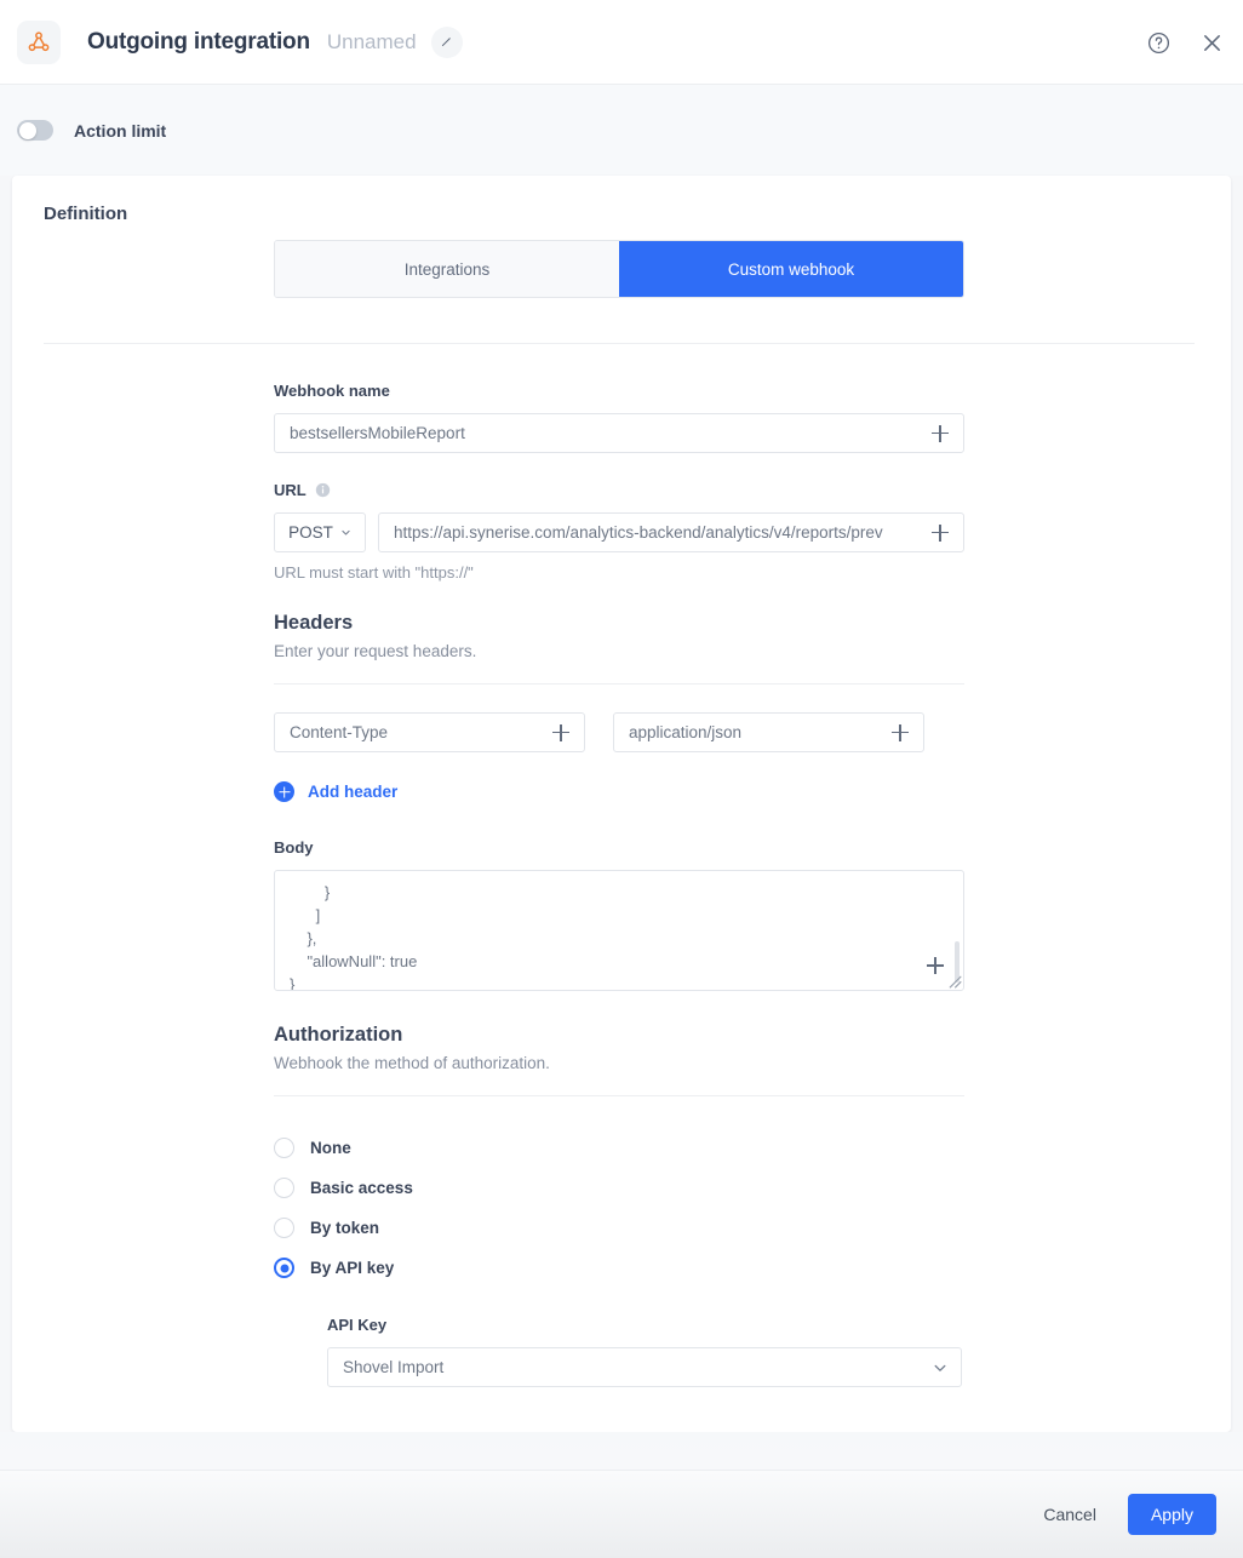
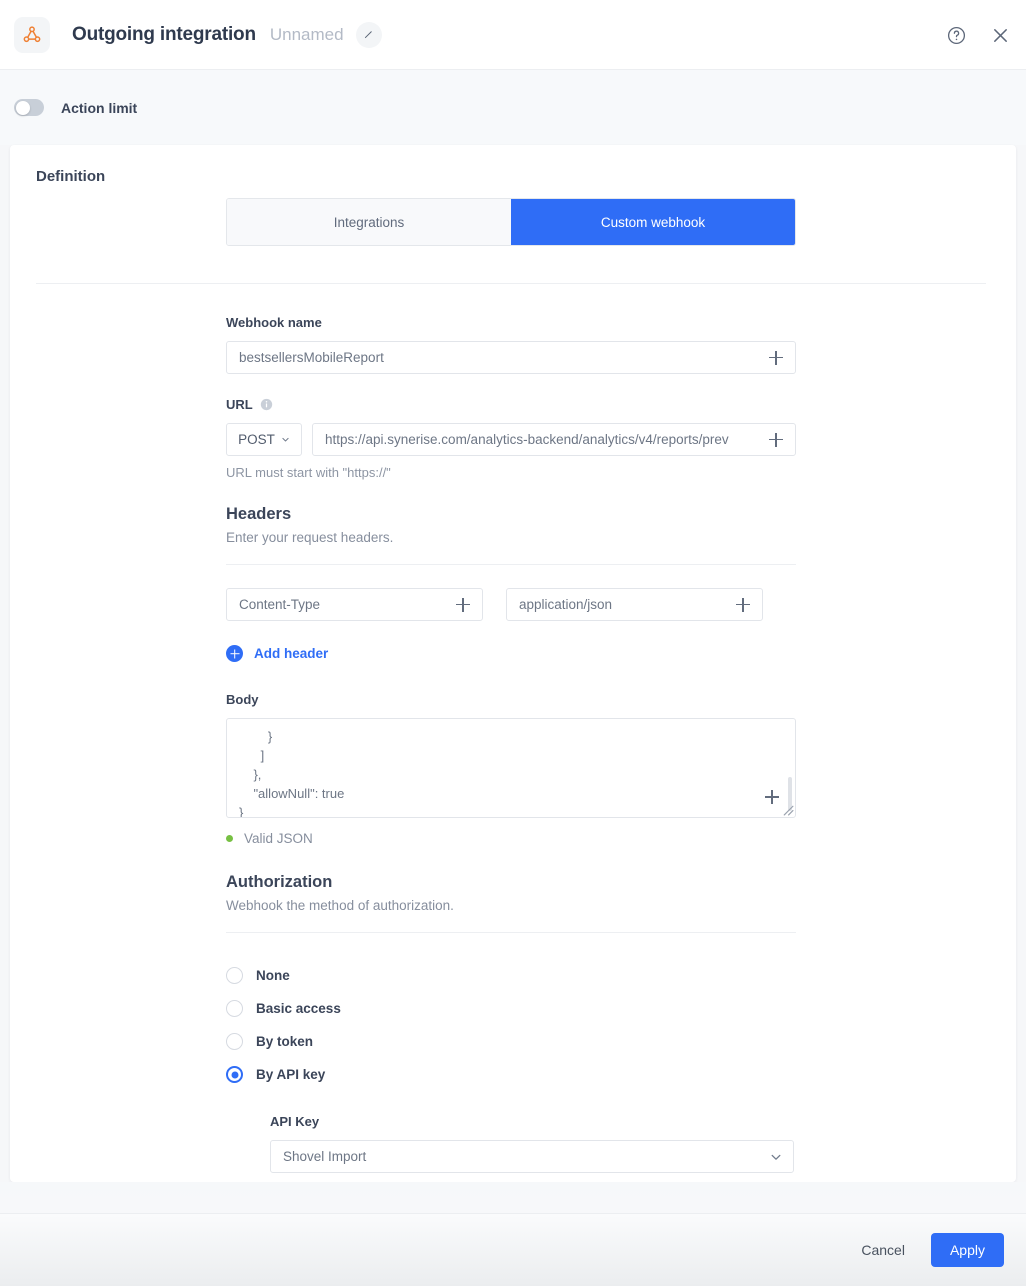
  Outgoing integration
  Unnamed
  Action limit
  Definition
  Integrations
  Custom webhook
  Webhook name
  bestsellersMobileReport
  URL
  POST
  https://api.synerise.com/analytics-backend/analytics/v4/reports/prev
  URL must start with "https://"
  Headers
  Enter your request headers.
  Content-Type
  application/json
  Add header
  Body
  }
  ]
  },
  "allowNull": true
  }
+ Valid JSON
  Authorization
  Webhook the method of authorization.
  None
  Basic access
  By token
  By API key
  API Key
  Shovel Import
  Cancel
  Apply
